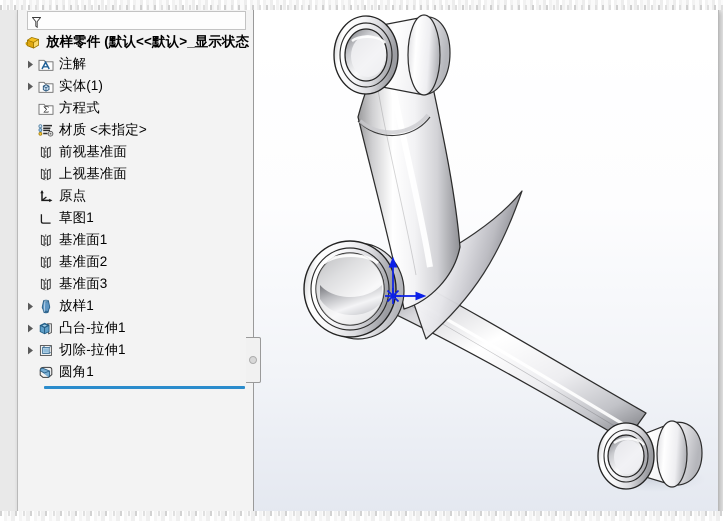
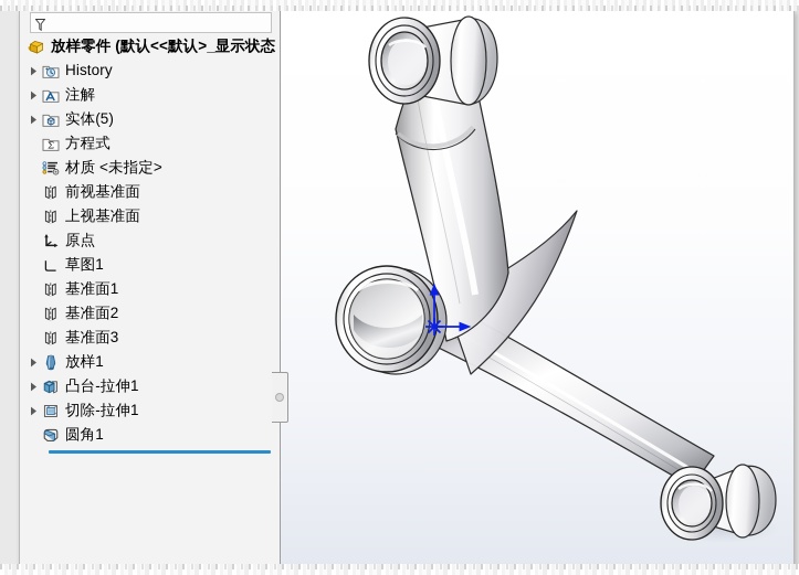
  放样零件 (默认<<默认>_显示状态
+ History
  注解
- 实体(1)
+ 实体(5)
  Σ
  方程式
  材质 <未指定>
  前视基准面
  上视基准面
  原点
  草图1
  基准面1
  基准面2
  基准面3
  放样1
  凸台-拉伸1
  切除-拉伸1
  圆角1
